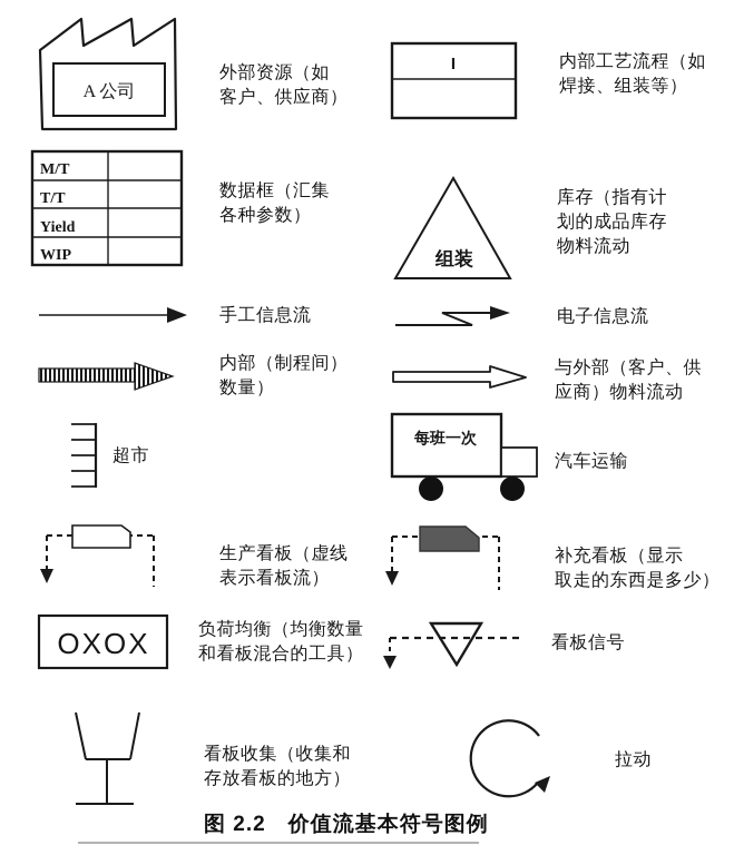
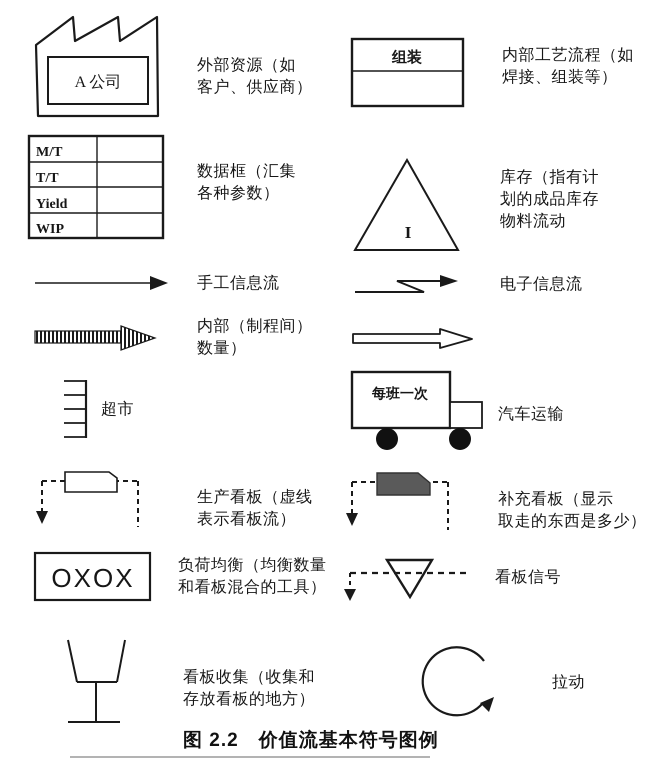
  A 公司
- I
+ 组装
  M/T
  T/T
  Yield
  WIP
- 组装
+ I
  每班一次
  OXOX
  外部资源（如
  客户、供应商）
  内部工艺流程（如
  焊接、组装等）
  数据框（汇集
  各种参数）
  库存（指有计
  划的成品库存
  物料流动
  手工信息流
  电子信息流
  内部（制程间）
  数量）
- 与外部（客户、供
- 应商）物料流动
  超市
  汽车运输
  生产看板（虚线
  表示看板流）
  补充看板（显示
  取走的东西是多少）
  负荷均衡（均衡数量
  和看板混合的工具）
  看板信号
  看板收集（收集和
  存放看板的地方）
  拉动
  图 2.2 价值流基本符号图例
